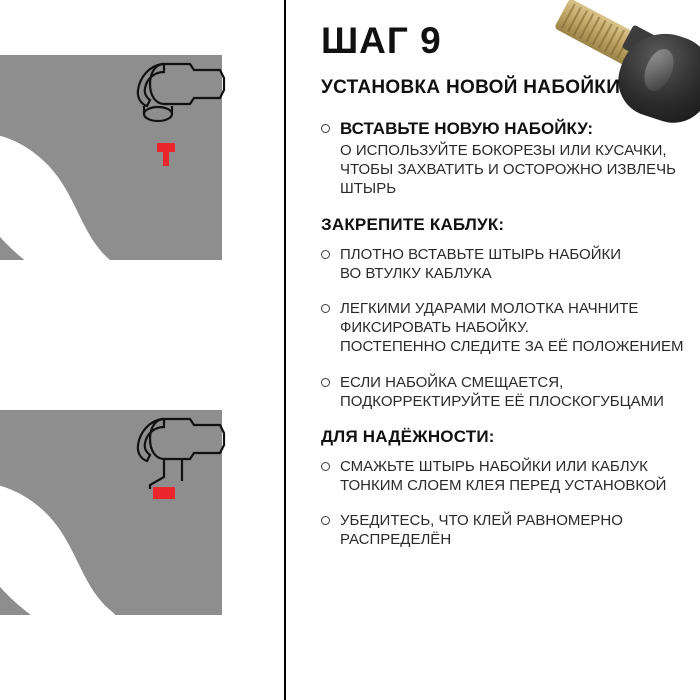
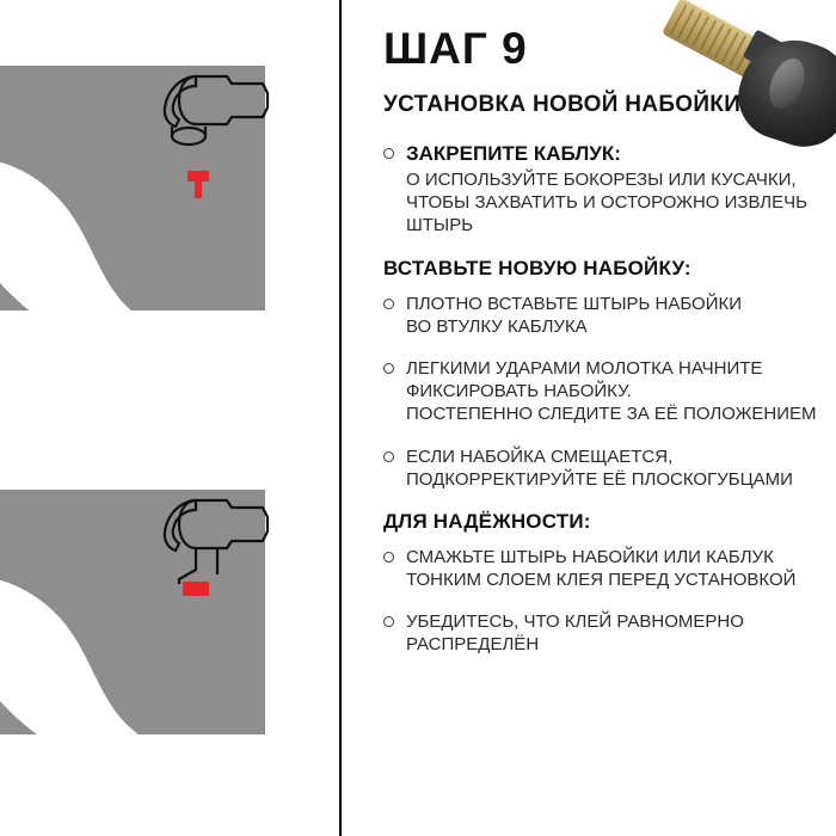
  ШАГ 9
  УСТАНОВКА НОВОЙ НАБОЙКИ
- ВСТАВЬТЕ НОВУЮ НАБОЙКУ:
+ ЗАКРЕПИТЕ КАБЛУК:
  О ИСПОЛЬЗУЙТЕ БОКОРЕЗЫ ИЛИ КУСАЧКИ,
  ЧТОБЫ ЗАХВАТИТЬ И ОСТОРОЖНО ИЗВЛЕЧЬ
  ШТЫРЬ
- ЗАКРЕПИТЕ КАБЛУК:
+ ВСТАВЬТЕ НОВУЮ НАБОЙКУ:
  ПЛОТНО ВСТАВЬТЕ ШТЫРЬ НАБОЙКИ
  ВО ВТУЛКУ КАБЛУКА
  ЛЕГКИМИ УДАРАМИ МОЛОТКА НАЧНИТЕ
  ФИКСИРОВАТЬ НАБОЙКУ.
  ПОСТЕПЕННО СЛЕДИТЕ ЗА ЕЁ ПОЛОЖЕНИЕМ
  ЕСЛИ НАБОЙКА СМЕЩАЕТСЯ,
  ПОДКОРРЕКТИРУЙТЕ ЕЁ ПЛОСКОГУБЦАМИ
  ДЛЯ НАДЁЖНОСТИ:
  СМАЖЬТЕ ШТЫРЬ НАБОЙКИ ИЛИ КАБЛУК
  ТОНКИМ СЛОЕМ КЛЕЯ ПЕРЕД УСТАНОВКОЙ
  УБЕДИТЕСЬ, ЧТО КЛЕЙ РАВНОМЕРНО
  РАСПРЕДЕЛЁН
